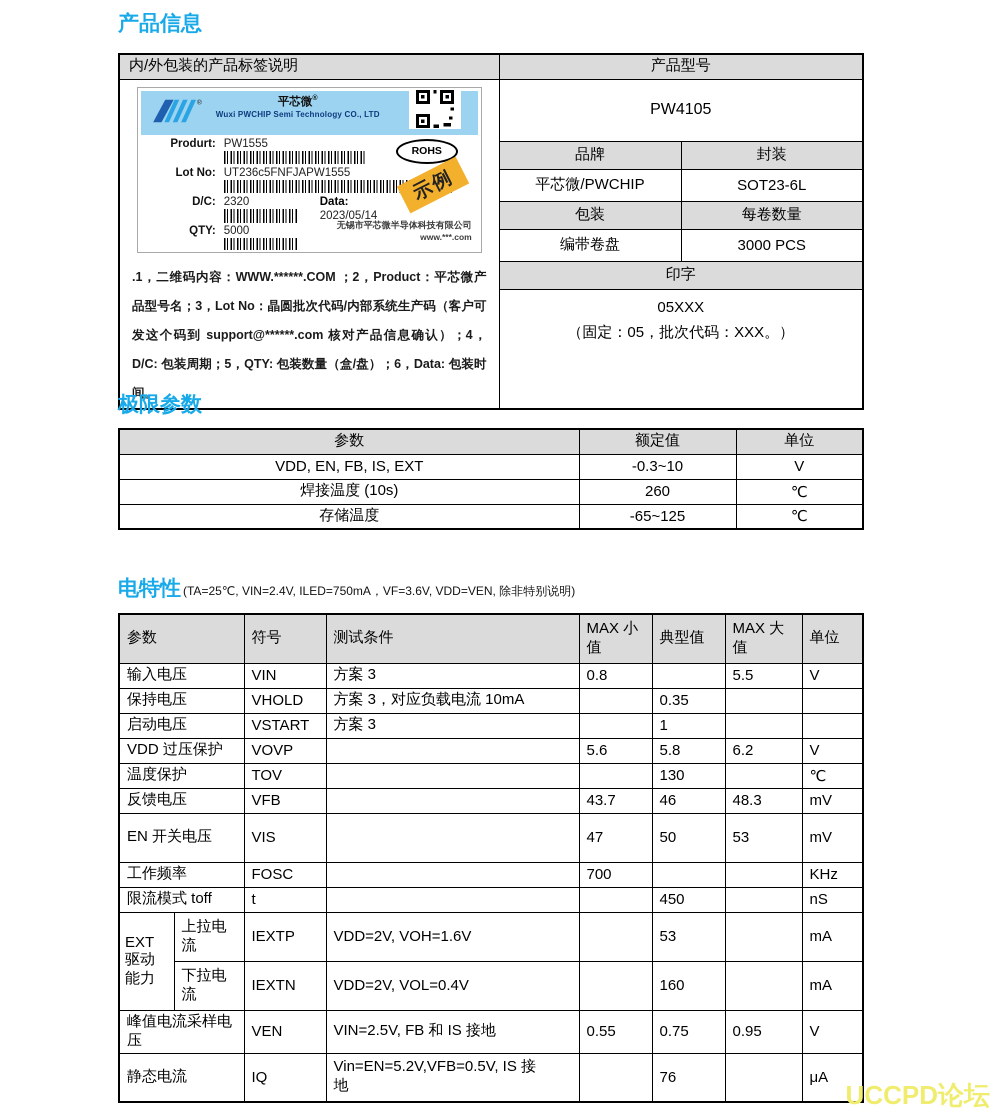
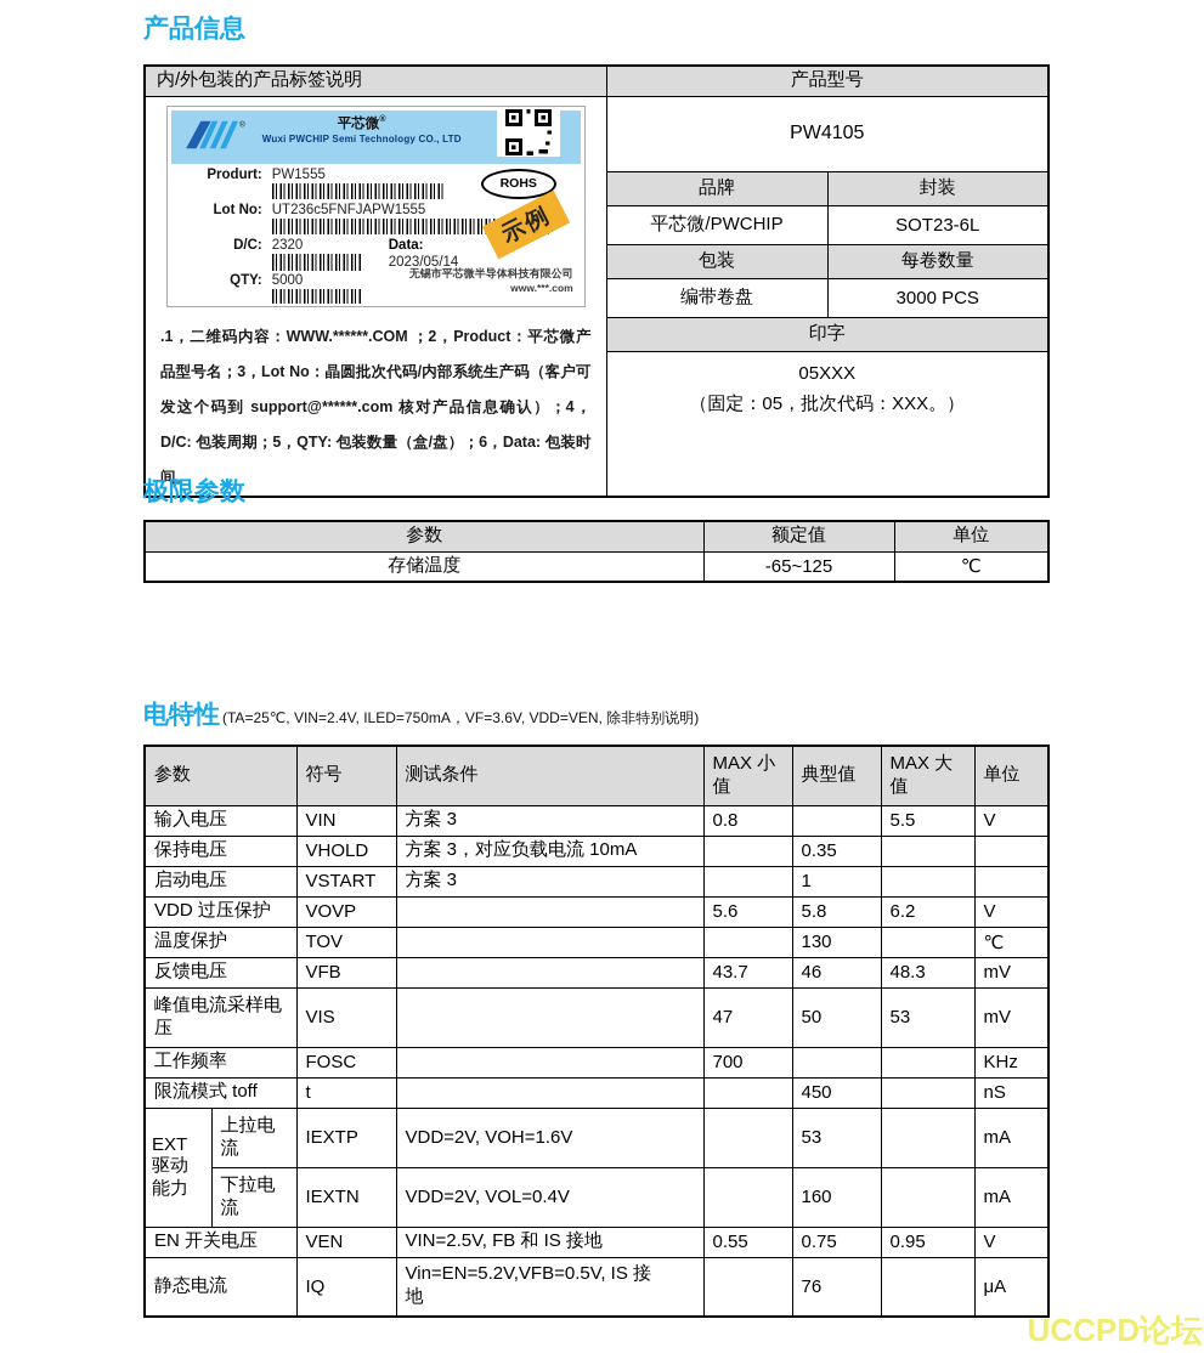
  产品信息
  内/外包装的产品标签说明	产品型号
  品牌	封装
  平芯微/PWCHIP	SOT23-6L
  包装	每卷数量
  编带卷盘	3000 PCS
  印字
  05XXX （固定：05，批次代码：XXX。）
  极限参数
  参数	额定值	单位
- VDD, EN, FB, IS, EXT	-0.3~10	V
- 焊接温度 (10s)	260	℃
  存储温度	-65~125	℃
  电特性 (TA=25℃, VIN=2.4V, ILED=750mA，VF=3.6V, VDD=VEN, 除非特别说明)
  参数	符号	测试条件	MAX 小值	典型值	MAX 大值	单位
  输入电压	VIN	方案 3	0.8		5.5	V
  保持电压	VHOLD	方案 3，对应负载电流 10mA		0.35
  启动电压	VSTART	方案 3		1
  VDD 过压保护	VOVP		5.6	5.8	6.2	V
  温度保护	TOV			130		℃
  反馈电压	VFB		43.7	46	48.3	mV
- EN 开关电压	VIS		47	50	53	mV
+ 峰值电流采样电压	VIS		47	50	53	mV
  工作频率	FOSC		700			KHz
  限流模式 toff	t			450		nS
  EXT 驱动能力	上拉电流	IEXTP	VDD=2V, VOH=1.6V		53		mA
  下拉电流	IEXTN	VDD=2V, VOL=0.4V		160		mA
- 峰值电流采样电压	VEN	VIN=2.5V, FB 和 IS 接地	0.55	0.75	0.95	V
+ EN 开关电压	VEN	VIN=2.5V, FB 和 IS 接地	0.55	0.75	0.95	V
  静态电流	IQ	Vin=EN=5.2V,VFB=0.5V, IS 接地		76		μA
  UCCPD论坛
